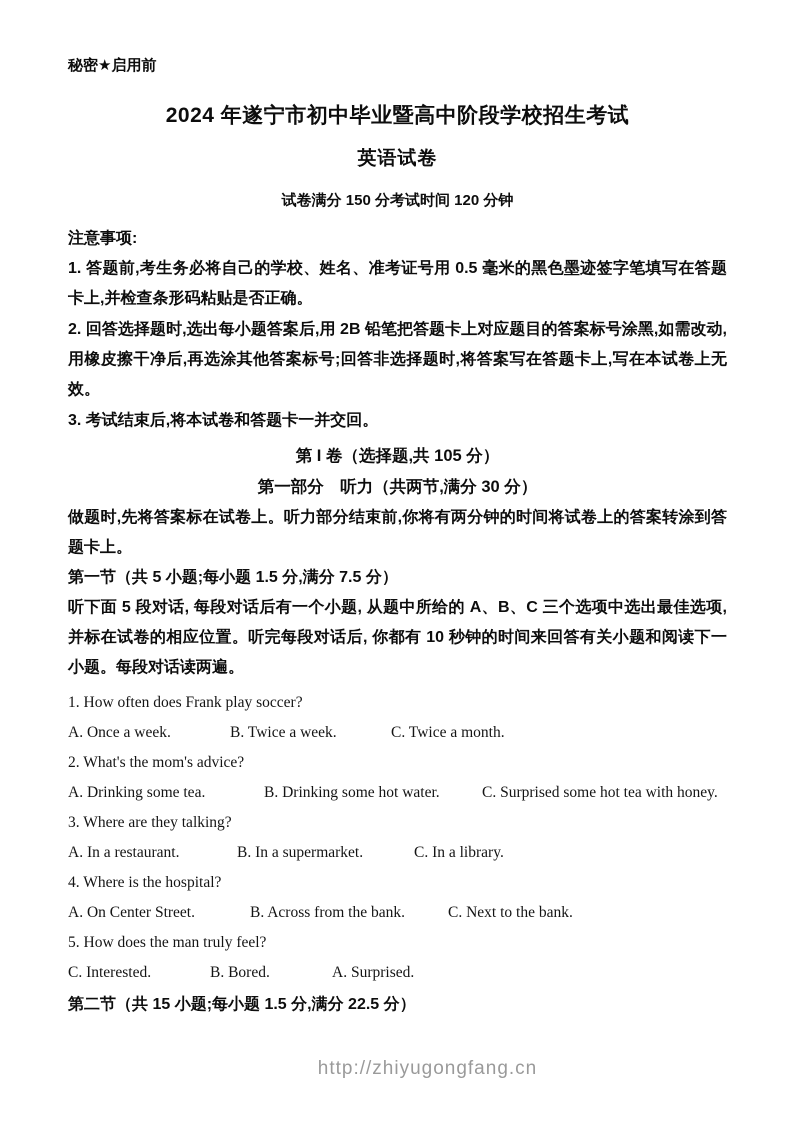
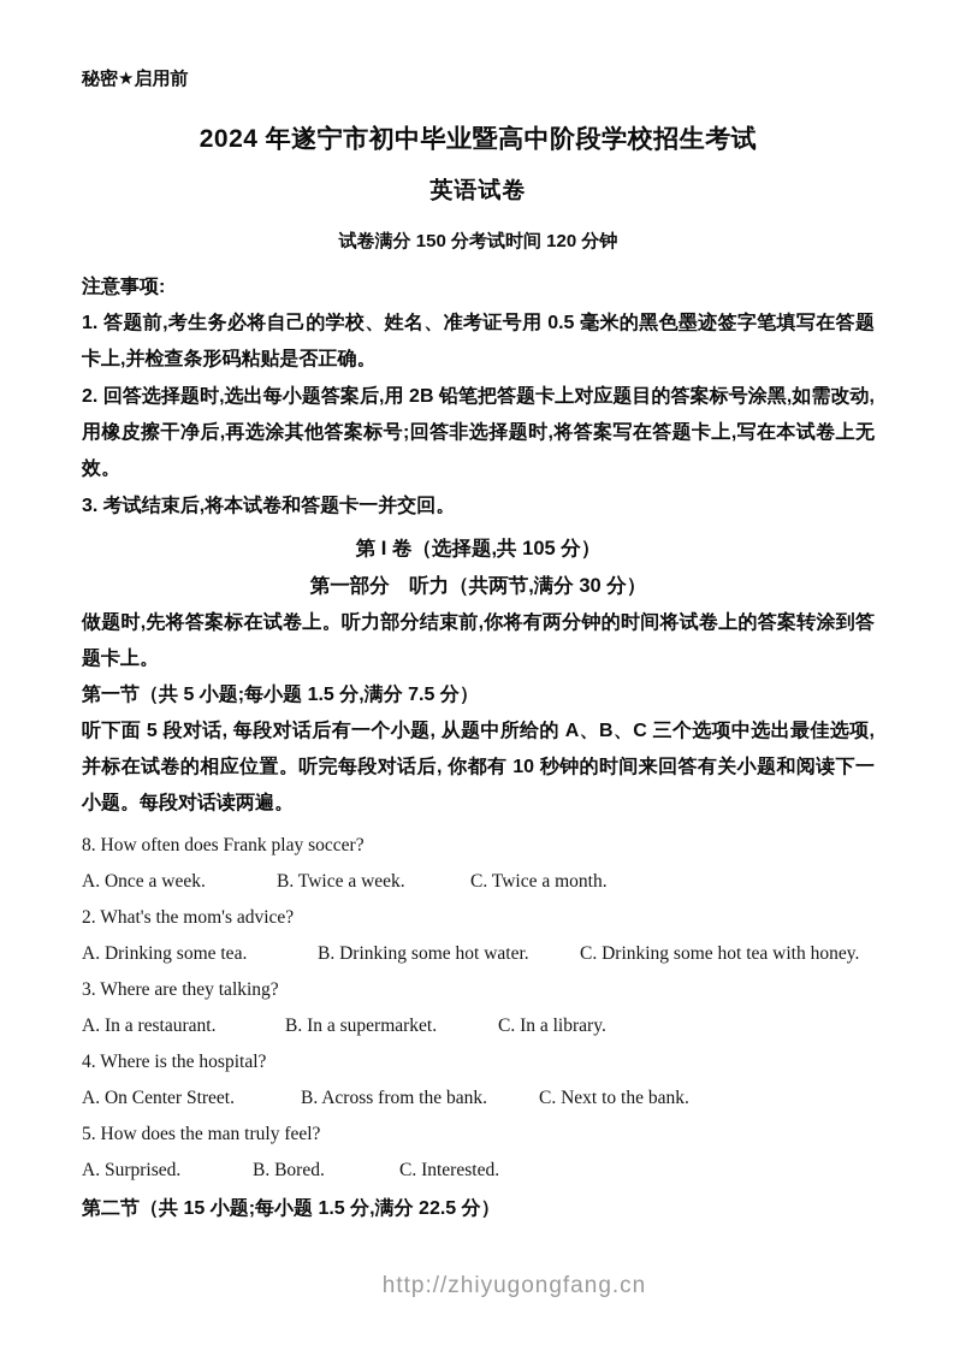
  秘密★启用前
  2024 年遂宁市初中毕业暨高中阶段学校招生考试
  英语试卷
  试卷满分 150 分考试时间 120 分钟
  注意事项:
  1. 答题前,考生务必将自己的学校、姓名、准考证号用 0.5 毫米的黑色墨迹签字笔填写在答题卡上,并检查条形码粘贴是否正确。
  2. 回答选择题时,选出每小题答案后,用 2B 铅笔把答题卡上对应题目的答案标号涂黑,如需改动,用橡皮擦干净后,再选涂其他答案标号;回答非选择题时,将答案写在答题卡上,写在本试卷上无效。
  3. 考试结束后,将本试卷和答题卡一并交回。
  第 I 卷（选择题,共 105 分）
  第一部分 听力（共两节,满分 30 分）
  做题时,先将答案标在试卷上。听力部分结束前,你将有两分钟的时间将试卷上的答案转涂到答题卡上。
  第一节（共 5 小题;每小题 1.5 分,满分 7.5 分）
  听下面 5 段对话, 每段对话后有一个小题, 从题中所给的 A、B、C 三个选项中选出最佳选项, 并标在试卷的相应位置。听完每段对话后, 你都有 10 秒钟的时间来回答有关小题和阅读下一小题。每段对话读两遍。
- 1. How often does Frank play soccer?
+ 8. How often does Frank play soccer?
  A. Once a week.
  B. Twice a week.
  C. Twice a month.
  2. What's the mom's advice?
  A. Drinking some tea.
  B. Drinking some hot water.
- C. Surprised some hot tea with honey.
+ C. Drinking some hot tea with honey.
  3. Where are they talking?
  A. In a restaurant.
  B. In a supermarket.
  C. In a library.
  4. Where is the hospital?
  A. On Center Street.
  B. Across from the bank.
  C. Next to the bank.
  5. How does the man truly feel?
- C. Interested.
+ A. Surprised.
  B. Bored.
- A. Surprised.
+ C. Interested.
  第二节（共 15 小题;每小题 1.5 分,满分 22.5 分）
  http://zhiyugongfang.cn
